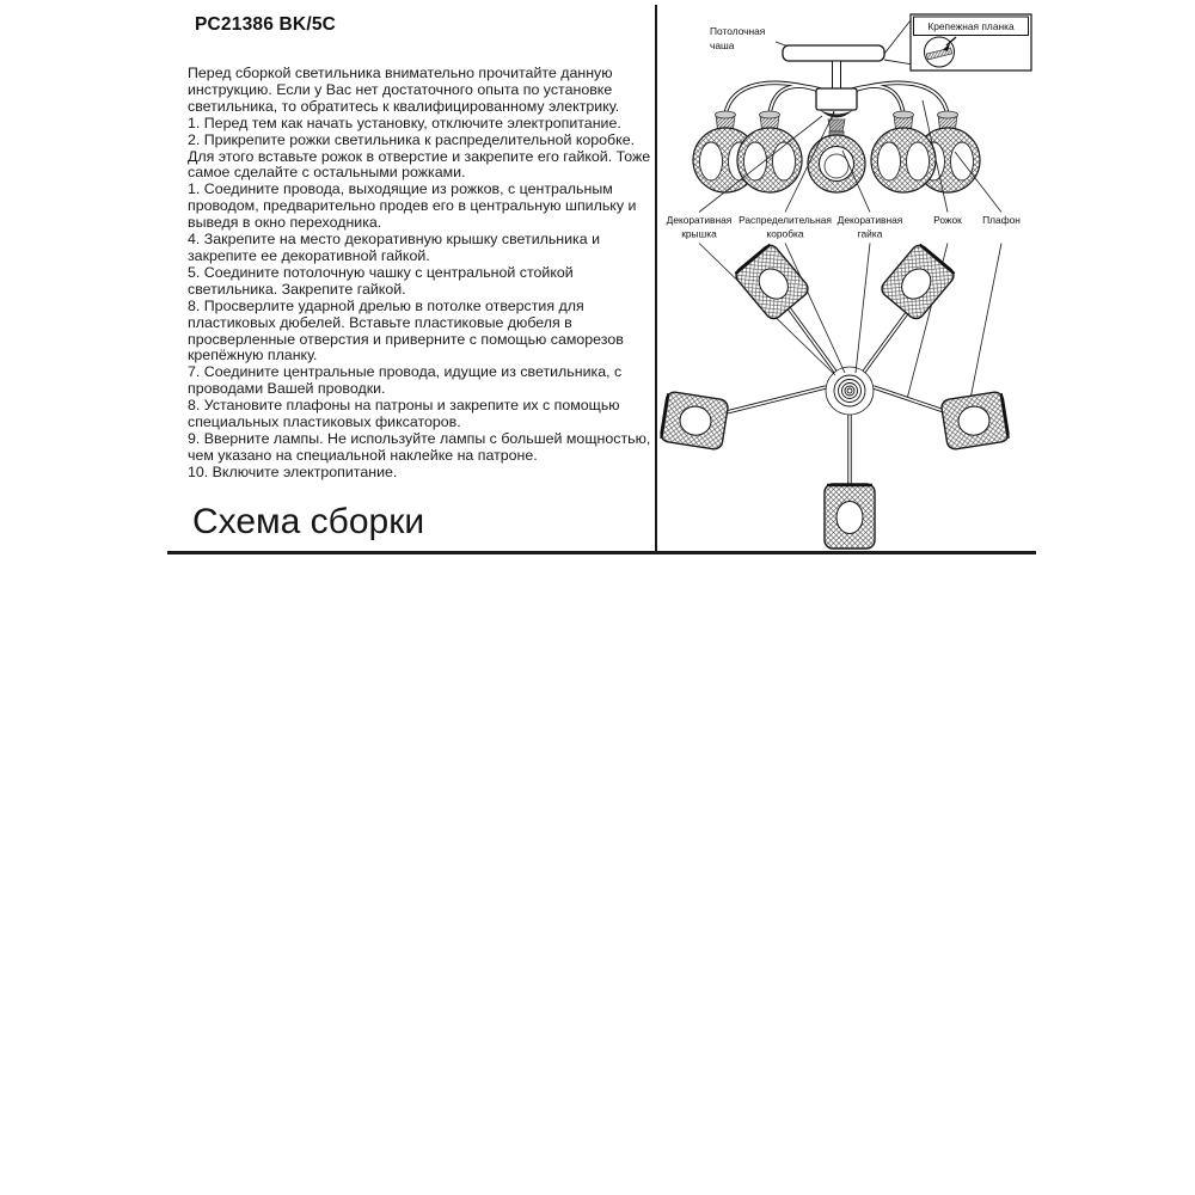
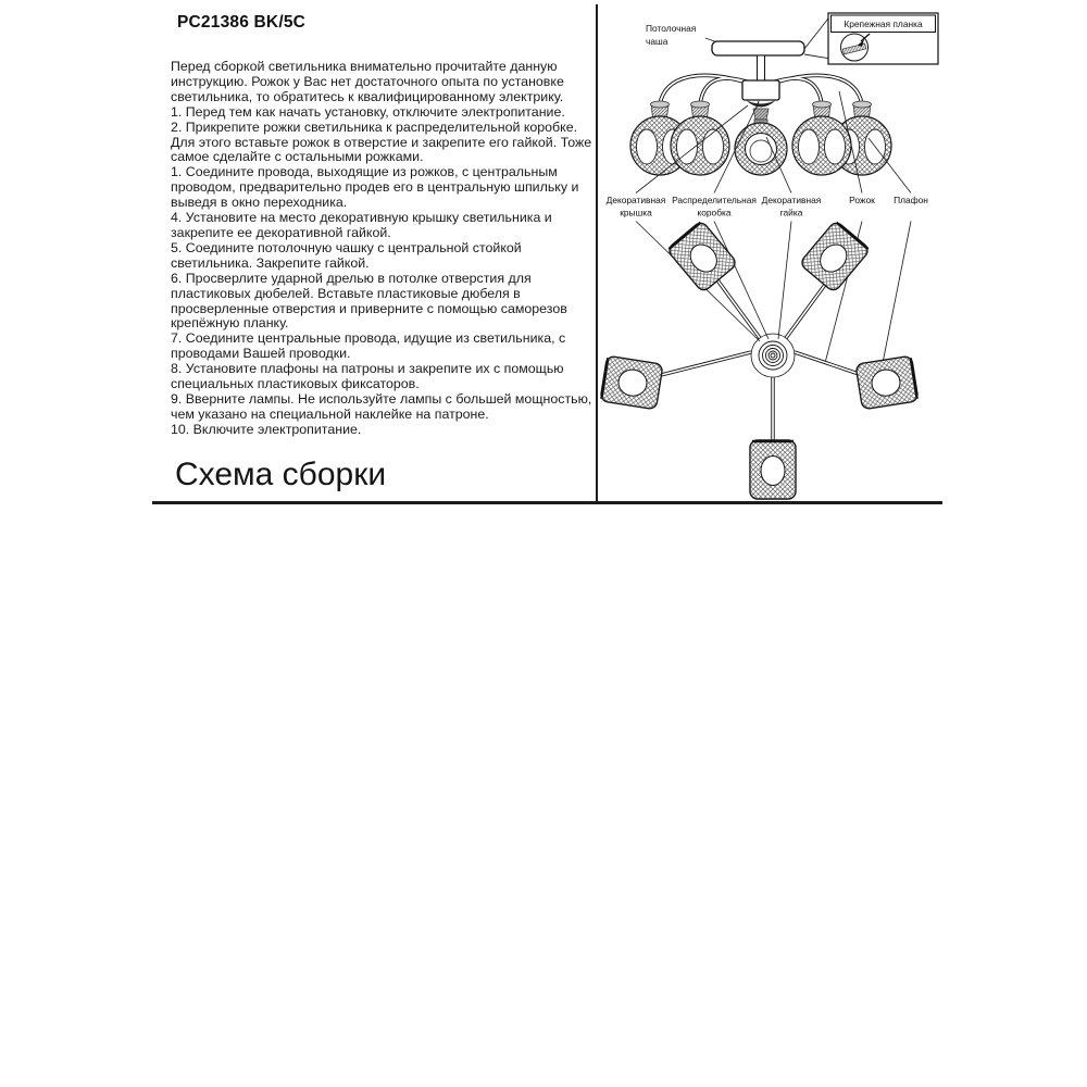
  PC21386 BK/5C
- Перед сборкой светильника внимательно прочитайте данную инструкцию. Если у Вас нет достаточного опыта по установке светильника, то обратитесь к квалифицированному электрику.
+ Перед сборкой светильника внимательно прочитайте данную инструкцию. Рожок у Вас нет достаточного опыта по установке светильника, то обратитесь к квалифицированному электрику.
  1. Перед тем как начать установку, отключите электропитание.
  2. Прикрепите рожки светильника к распределительной коробке. Для этого вставьте рожок в отверстие и закрепите его гайкой. Тоже самое сделайте с остальными рожками.
  1. Соедините провода, выходящие из рожков, с центральным проводом, предварительно продев его в центральную шпильку и выведя в окно переходника.
- 4. Закрепите на место декоративную крышку светильника и закрепите ее декоративной гайкой.
+ 4. Установите на место декоративную крышку светильника и закрепите ее декоративной гайкой.
  5. Соедините потолочную чашку с центральной стойкой светильника. Закрепите гайкой.
- 8. Просверлите ударной дрелью в потолке отверстия для пластиковых дюбелей. Вставьте пластиковые дюбеля в просверленные отверстия и приверните с помощью саморезов крепёжную планку.
+ 6. Просверлите ударной дрелью в потолке отверстия для пластиковых дюбелей. Вставьте пластиковые дюбеля в просверленные отверстия и приверните с помощью саморезов крепёжную планку.
  7. Соедините центральные провода, идущие из светильника, с проводами Вашей проводки.
  8. Установите плафоны на патроны и закрепите их с помощью специальных пластиковых фиксаторов.
  9. Вверните лампы. Не используйте лампы с большей мощностью, чем указано на специальной наклейке на патроне.
  10. Включите электропитание.
  Схема сборки
  Потолочная
  чаша
  Крепежная планка
  Декоративная
  крышка
  Распределительная
  коробка
  Декоративная
  гайка
  Рожок
  Плафон
